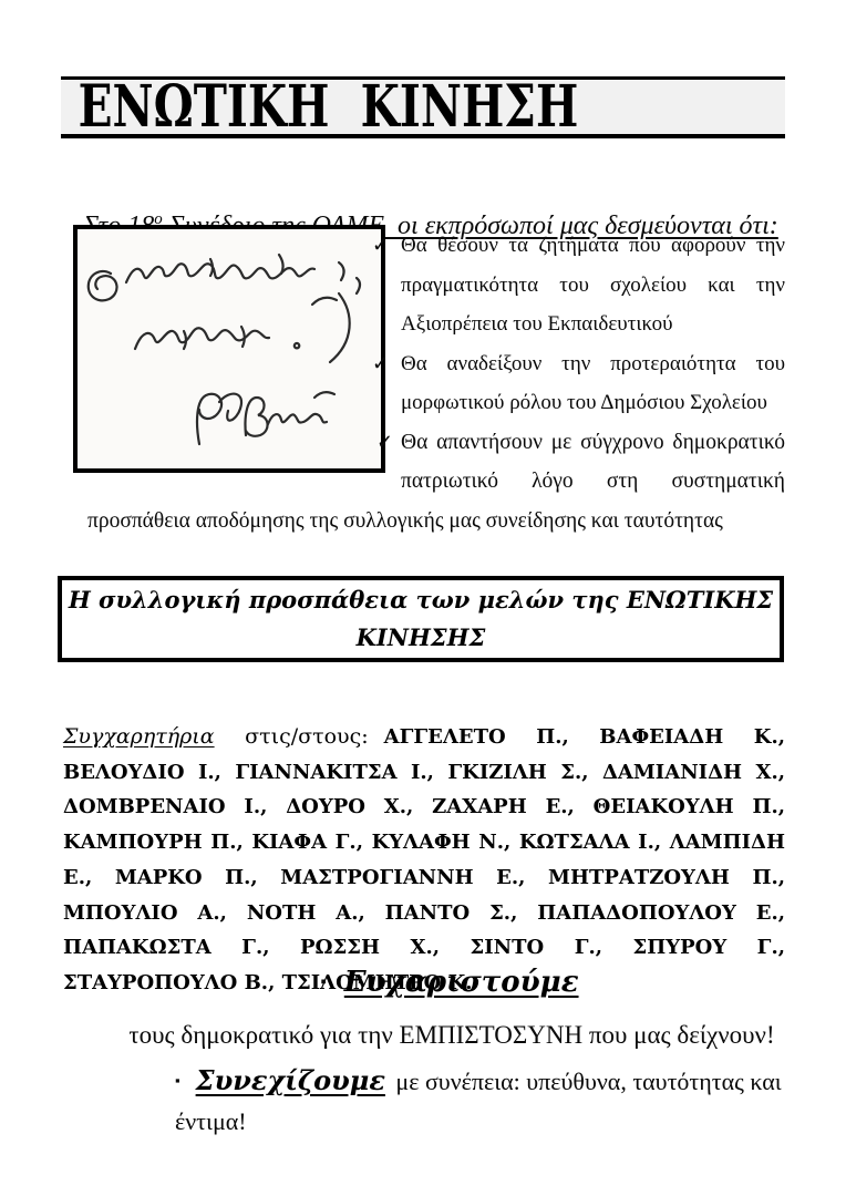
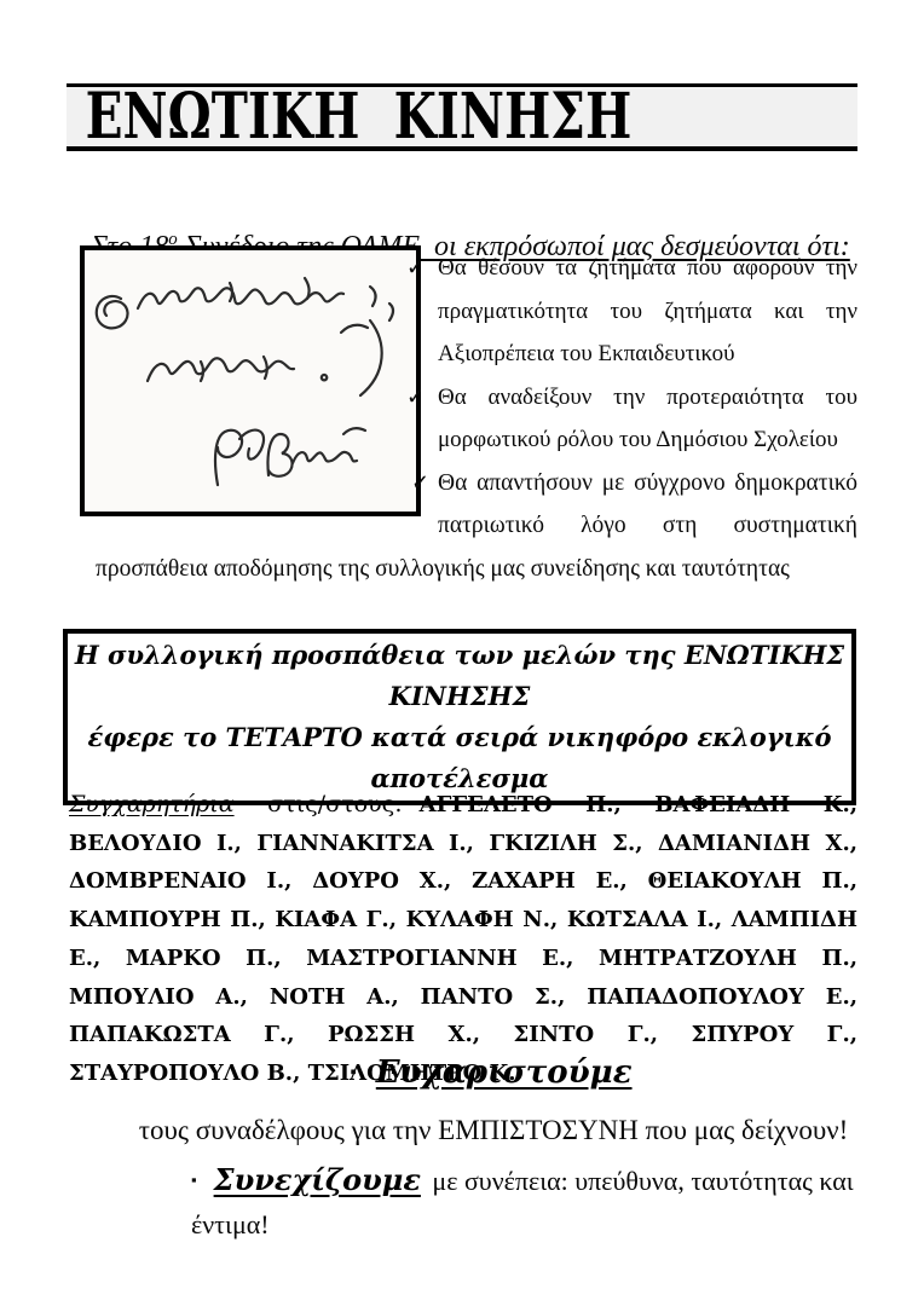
  ΕΝΩΤΙΚΗ ΚΙΝΗΣΗ
- ✓ Θα θέσουν τα ζητήματα που αφορούν την πραγματικότητα του σχολείου και την Αξιοπρέπεια του Εκπαιδευτικού
+ ✓ Θα θέσουν τα ζητήματα που αφορούν την πραγματικότητα του ζητήματα και την Αξιοπρέπεια του Εκπαιδευτικού
  ✓ Θα αναδείξουν την προτεραιότητα του μορφωτικού ρόλου του Δημόσιου Σχολείου
  ✓ Θα απαντήσουν με σύγχρονο δημοκρατικό πατριωτικό λόγο στη συστηματική προσπάθεια αποδόμησης της συλλογικής μας συνείδησης και ταυτότητας
  Η συλλογική προσπάθεια των μελών της ΕΝΩΤΙΚΗΣ ΚΙΝΗΣΗΣ
+ έφερε το ΤΕΤΑΡΤΟ κατά σειρά νικηφόρο εκλογικό αποτέλεσμα
  Συγχαρητήρια στις/στους: ΑΓΓΕΛΕΤΟ Π., ΒΑΦΕΙΑΔΗ Κ., ΒΕΛΟΥΔΙΟ Ι., ΓΙΑΝΝΑΚΙΤΣΑ Ι., ΓΚΙΖΙΛΗ Σ., ΔΑΜΙΑΝΙΔΗ Χ., ΔΟΜΒΡΕΝΑΙΟ Ι., ΔΟΥΡΟ Χ., ΖΑΧΑΡΗ Ε., ΘΕΙΑΚΟΥΛΗ Π., ΚΑΜΠΟΥΡΗ Π., ΚΙΑΦΑ Γ., ΚΥΛΑΦΗ Ν., ΚΩΤΣΑΛΑ Ι., ΛΑΜΠΙΔΗ Ε., ΜΑΡΚΟ Π., ΜΑΣΤΡΟΓΙΑΝΝΗ Ε., ΜΗΤΡΑΤΖΟΥΛΗ Π., ΜΠΟΥΛΙΟ Α., ΝΟΤΗ Α., ΠΑΝΤΟ Σ., ΠΑΠΑΔΟΠΟΥΛΟΥ Ε., ΠΑΠΑΚΩΣΤΑ Γ., ΡΩΣΣΗ Χ., ΣΙΝΤΟ Γ., ΣΠΥΡΟΥ Γ., ΣΤΑΥΡΟΠΟΥΛΟ Β., ΤΣΙΛΟΜΗΤΡΟ Κ.
  ▪ Ευχαριστούμε
- τους δημοκρατικό για την ΕΜΠΙΣΤΟΣΥΝΗ που μας δείχνουν!
+ τους συναδέλφους για την ΕΜΠΙΣΤΟΣΥΝΗ που μας δείχνουν!
  ▪ Συνεχίζουμε με συνέπεια: υπεύθυνα, ταυτότητας και έντιμα!
